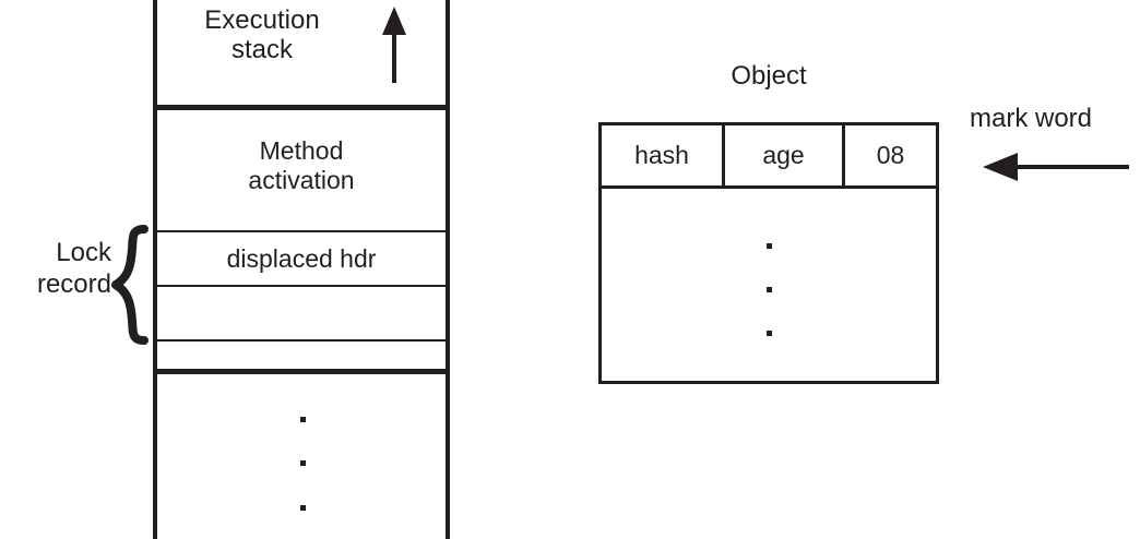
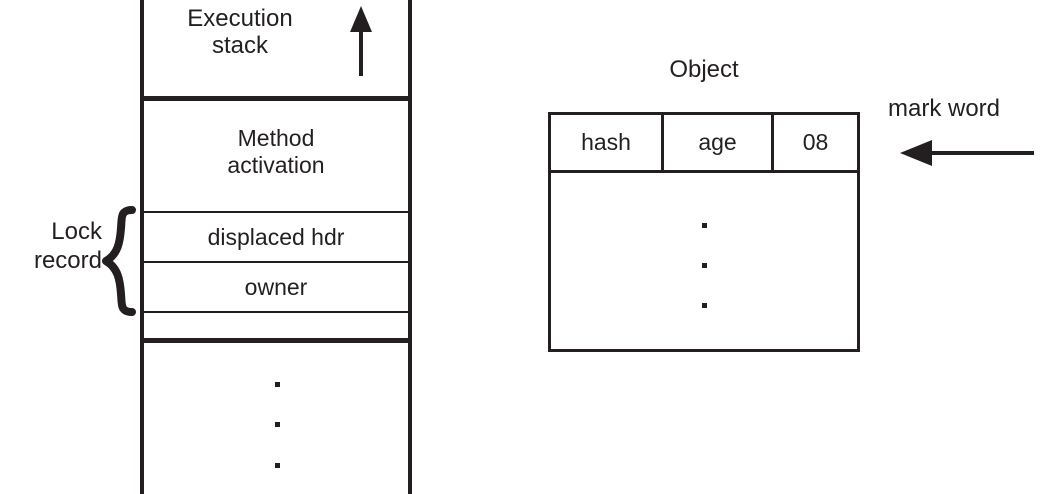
  Method
  activation
  displaced hdr
+ owner
  Execution
  stack
  Lock
  record
  Object
  hash
  age
  08
  mark word
